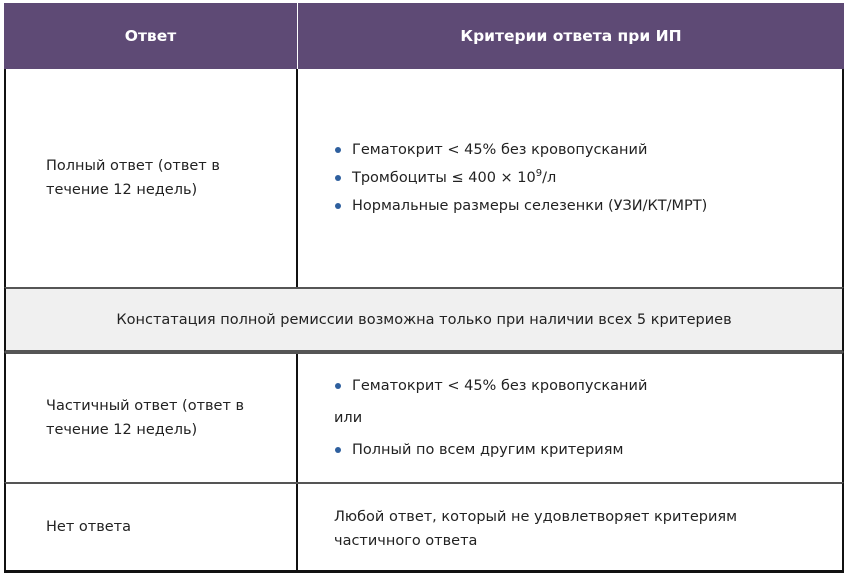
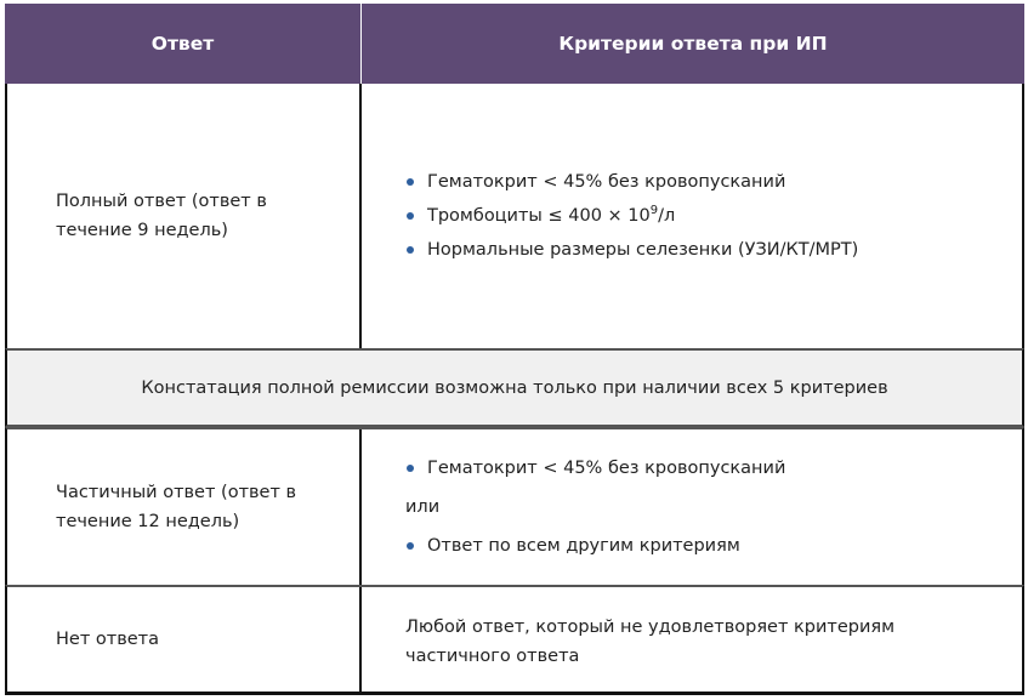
  Ответ
  Критерии ответа при ИП
- Полный ответ (ответ в течение 12 недель)
+ Полный ответ (ответ в течение 9 недель)
  Гематокрит < 45% без кровопусканий
  Тромбоциты ≤ 400 × 109/л
  Нормальные размеры селезенки (УЗИ/КТ/МРТ)
  Констатация полной ремиссии возможна только при наличии всех 5 критериев
  Частичный ответ (ответ в течение 12 недель)
  Гематокрит < 45% без кровопусканий
  или
- Полный по всем другим критериям
+ Ответ по всем другим критериям
  Нет ответа
  Любой ответ, который не удовлетворяет критериям частичного ответа
